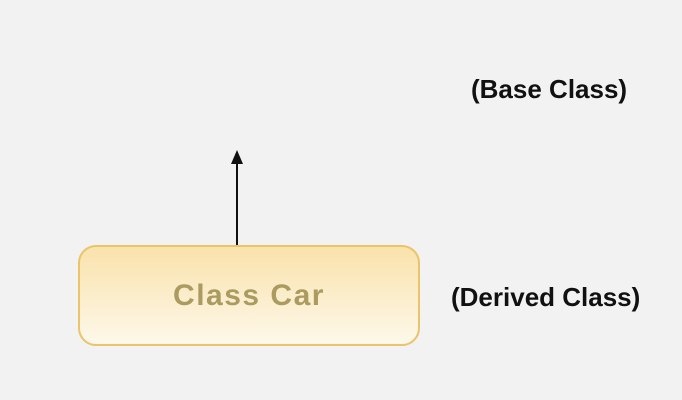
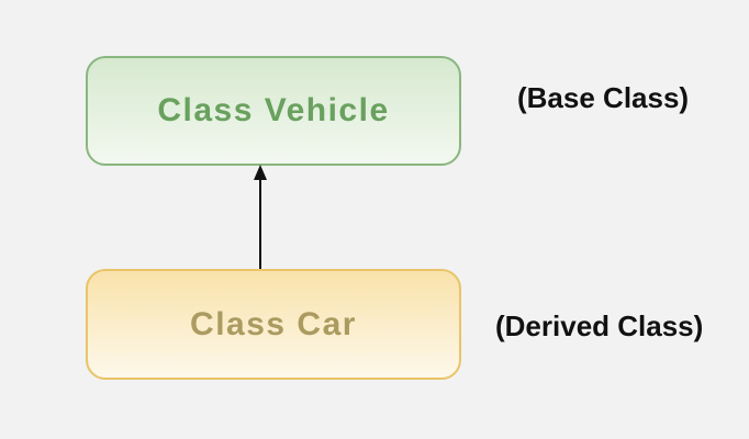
+ Class Vehicle
  Class Car
  (Base Class)
  (Derived Class)
